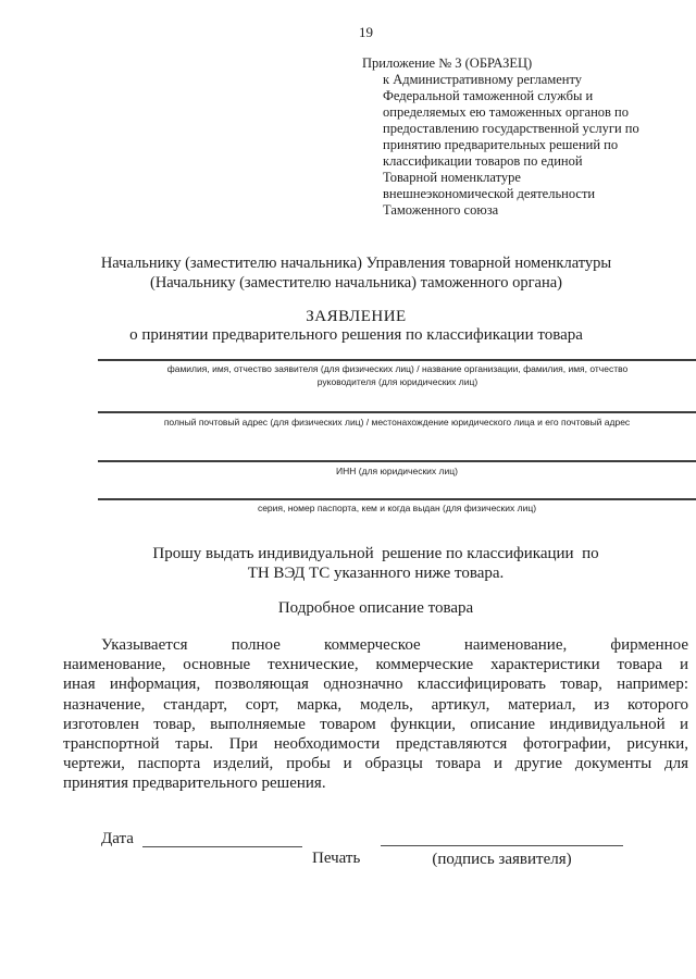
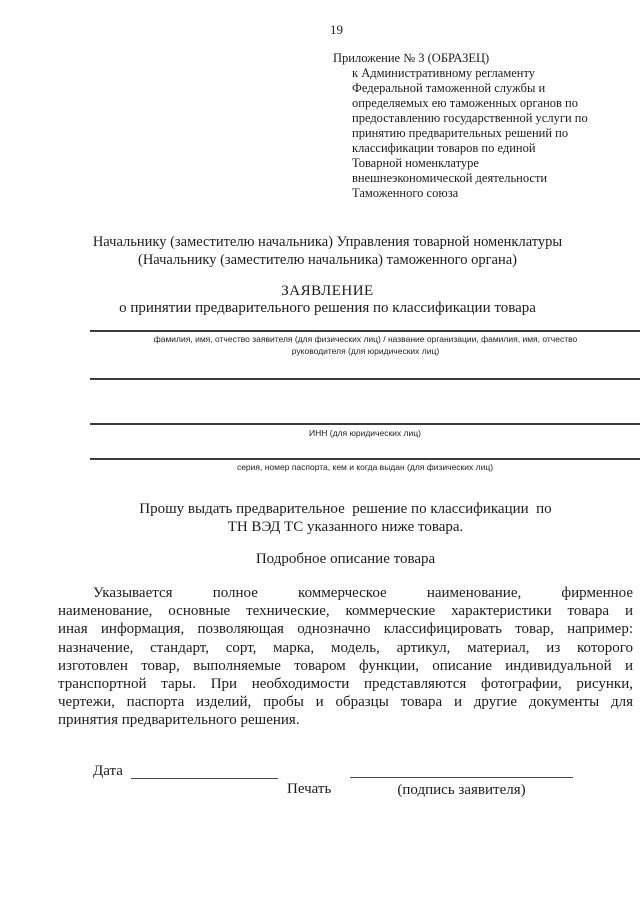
  19
  Приложение № 3 (ОБРАЗЕЦ)
  к Административному регламенту
  Федеральной таможенной службы и
  определяемых ею таможенных органов по
  предоставлению государственной услуги по
  принятию предварительных решений по
  классификации товаров по единой
  Товарной номенклатуре
  внешнеэкономической деятельности
  Таможенного союза
  Начальнику (заместителю начальника) Управления товарной номенклатуры
  (Начальнику (заместителю начальника) таможенного органа)
  ЗАЯВЛЕНИЕ
  о принятии предварительного решения по классификации товара
  фамилия, имя, отчество заявителя (для физических лиц) / название организации, фамилия, имя, отчество руководителя (для юридических лиц)
- полный почтовый адрес (для физических лиц) / местонахождение юридического лица и его почтовый адрес
  ИНН (для юридических лиц)
  серия, номер паспорта, кем и когда выдан (для физических лиц)
- Прошу выдать индивидуальной решение по классификации по
+ Прошу выдать предварительное решение по классификации по
  ТН ВЭД ТС указанного ниже товара.
  Подробное описание товара
  Указывается полное коммерческое наименование, фирменное
  наименование, основные технические, коммерческие характеристики товара и
  иная информация, позволяющая однозначно классифицировать товар, например:
  назначение, стандарт, сорт, марка, модель, артикул, материал, из которого
  изготовлен товар, выполняемые товаром функции, описание индивидуальной и
  транспортной тары. При необходимости представляются фотографии, рисунки,
  чертежи, паспорта изделий, пробы и образцы товара и другие документы для
  принятия предварительного решения.
  Дата
  Печать
  (подпись заявителя)
